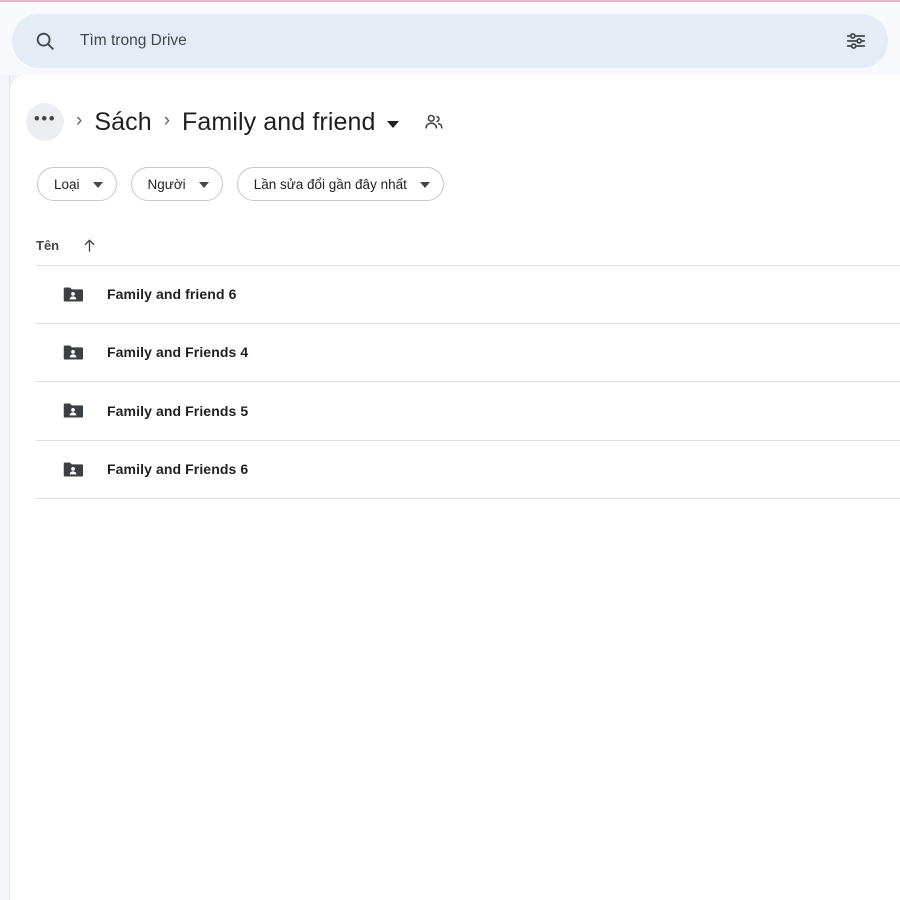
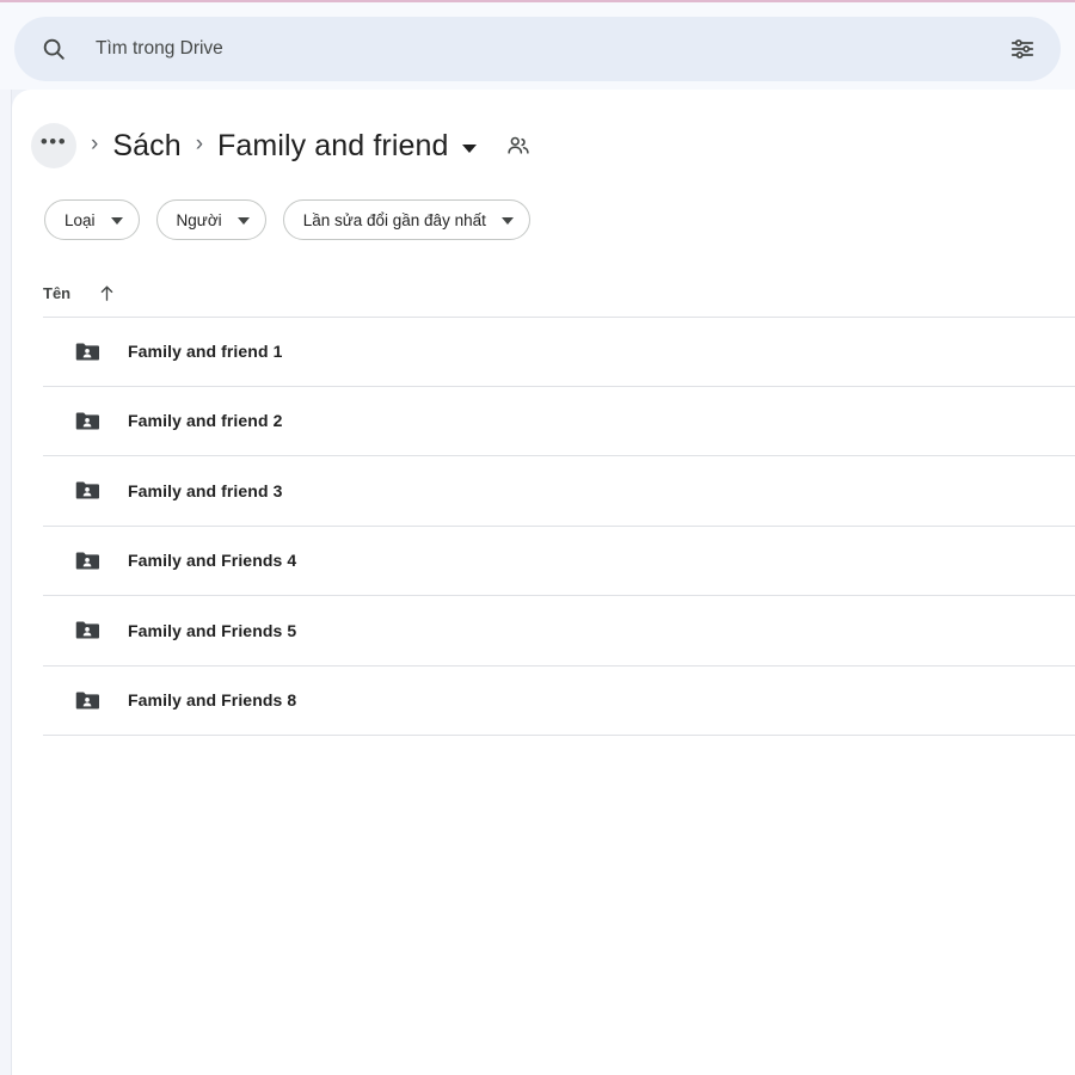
  Tìm trong Drive
  •••
  ›
  Sách
  ›
  Family and friend
  Loại
  Người
  Lần sửa đổi gần đây nhất
  Tên
+ Family and friend 1
- Family and friend 6
+ Family and friend 2
+ Family and friend 3
  Family and Friends 4
  Family and Friends 5
- Family and Friends 6
+ Family and Friends 8
